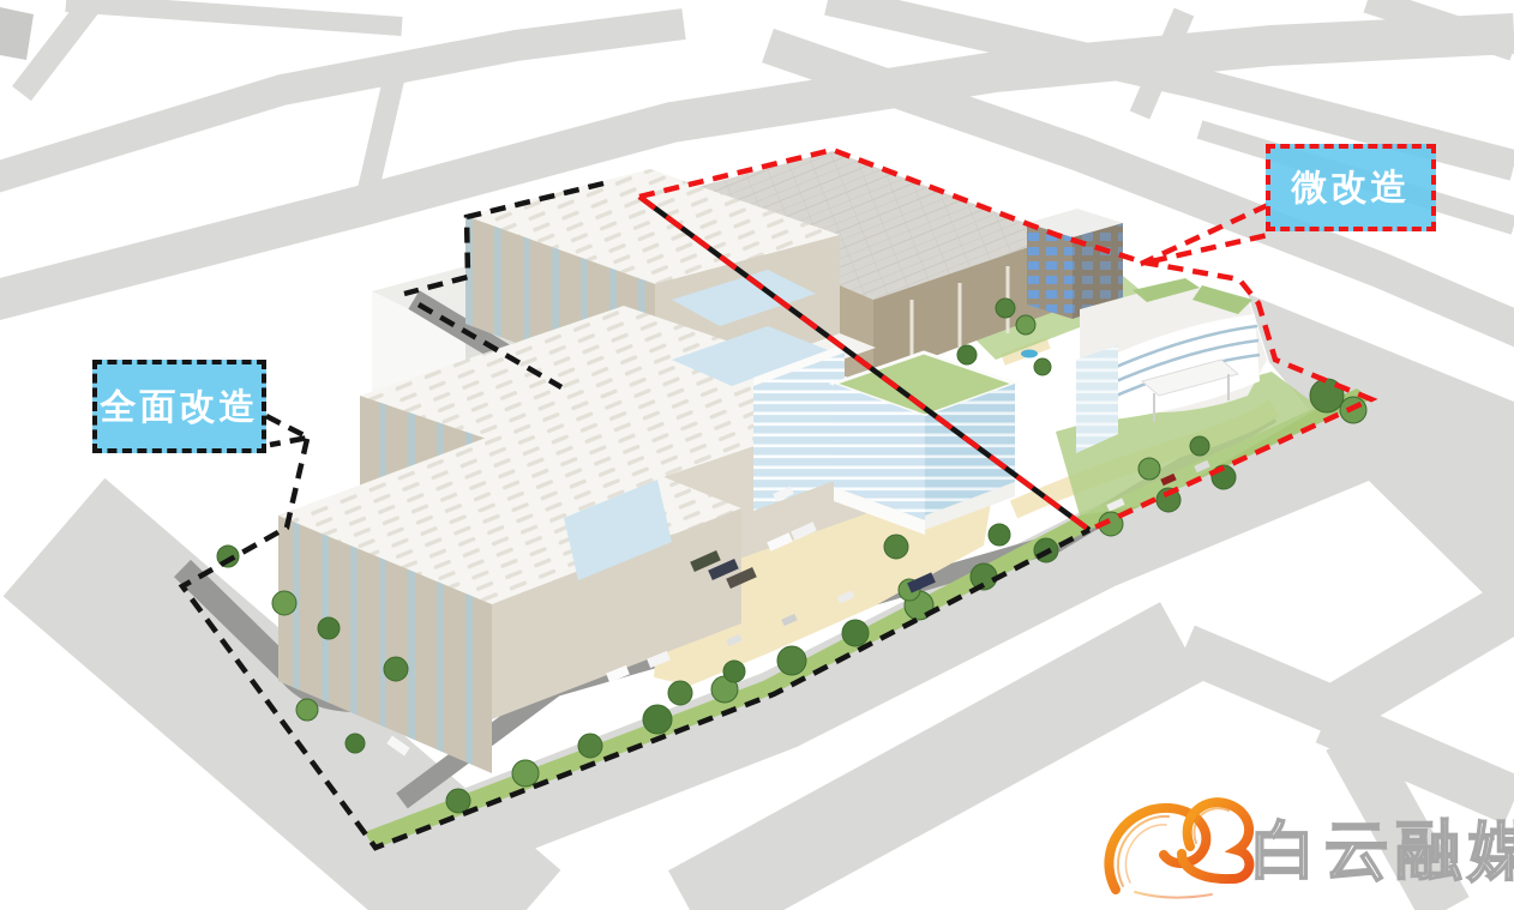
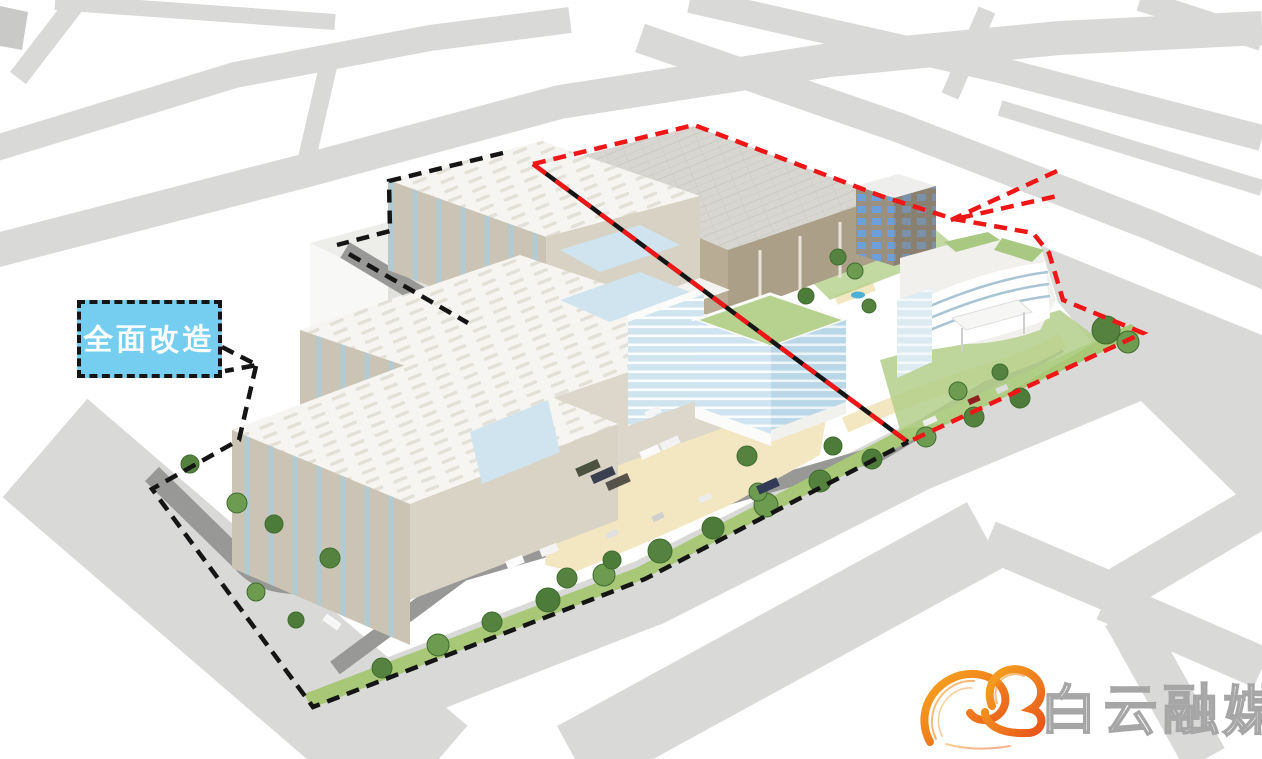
  白云融媒
  全面改造
- 微改造
